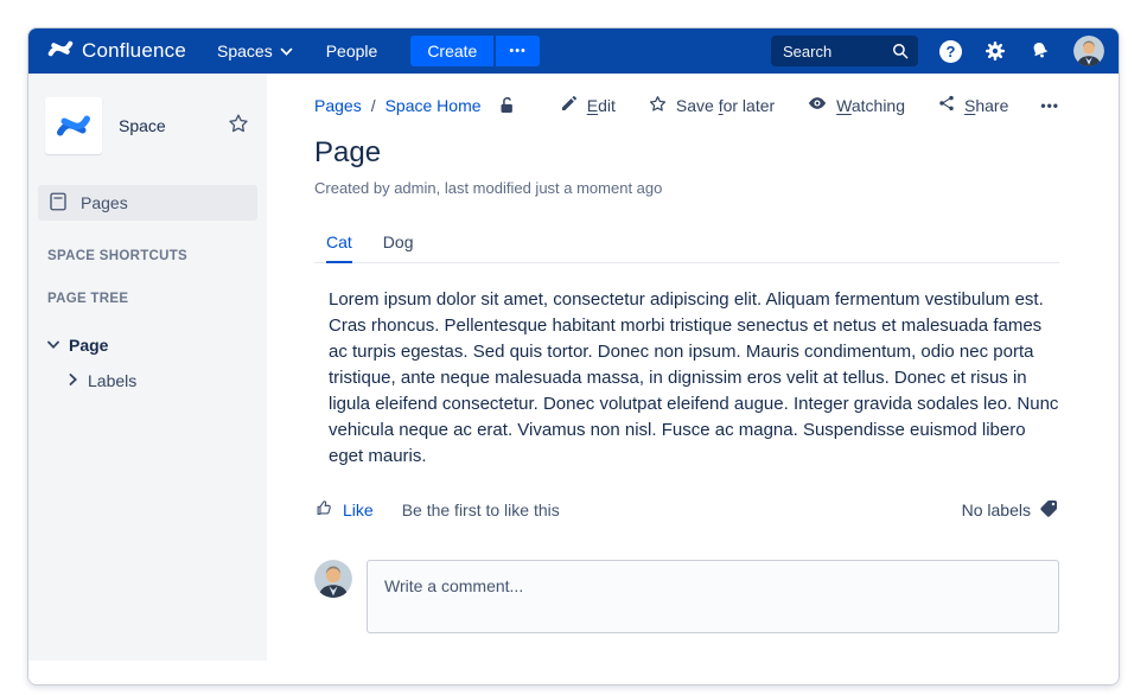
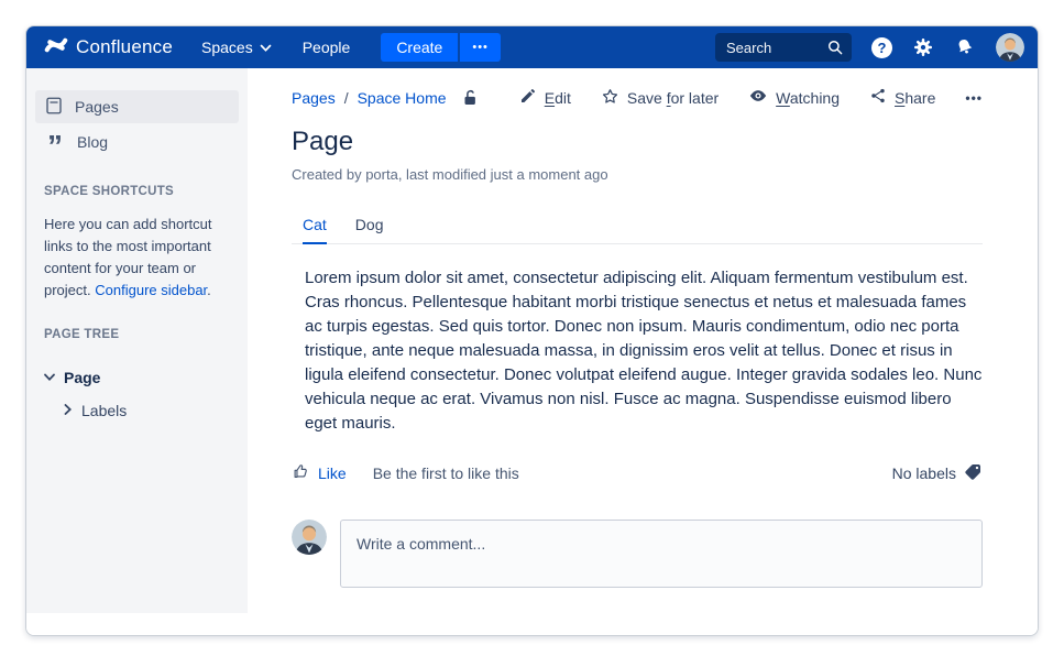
  Confluence
  Spaces
  People
  Create
  •••
  Search
- Space
  Pages
+ Blog
  SPACE SHORTCUTS
+ Here you can add shortcut links to the most important content for your team or project. Configure sidebar.
  PAGE TREE
  Page
  Labels
  Pages
  /
  Space Home
  Edit
  Save for later
  Watching
  Share
  •••
  Page
- Created by admin, last modified just a moment ago
+ Created by porta, last modified just a moment ago
  Cat
  Dog
  Lorem ipsum dolor sit amet, consectetur adipiscing elit. Aliquam fermentum vestibulum est. Cras rhoncus. Pellentesque habitant morbi tristique senectus et netus et malesuada fames ac turpis egestas. Sed quis tortor. Donec non ipsum. Mauris condimentum, odio nec porta tristique, ante neque malesuada massa, in dignissim eros velit at tellus. Donec et risus in ligula eleifend consectetur. Donec volutpat eleifend augue. Integer gravida sodales leo. Nunc vehicula neque ac erat. Vivamus non nisl. Fusce ac magna. Suspendisse euismod libero eget mauris.
  Like
  Be the first to like this
  No labels
  Write a comment...
